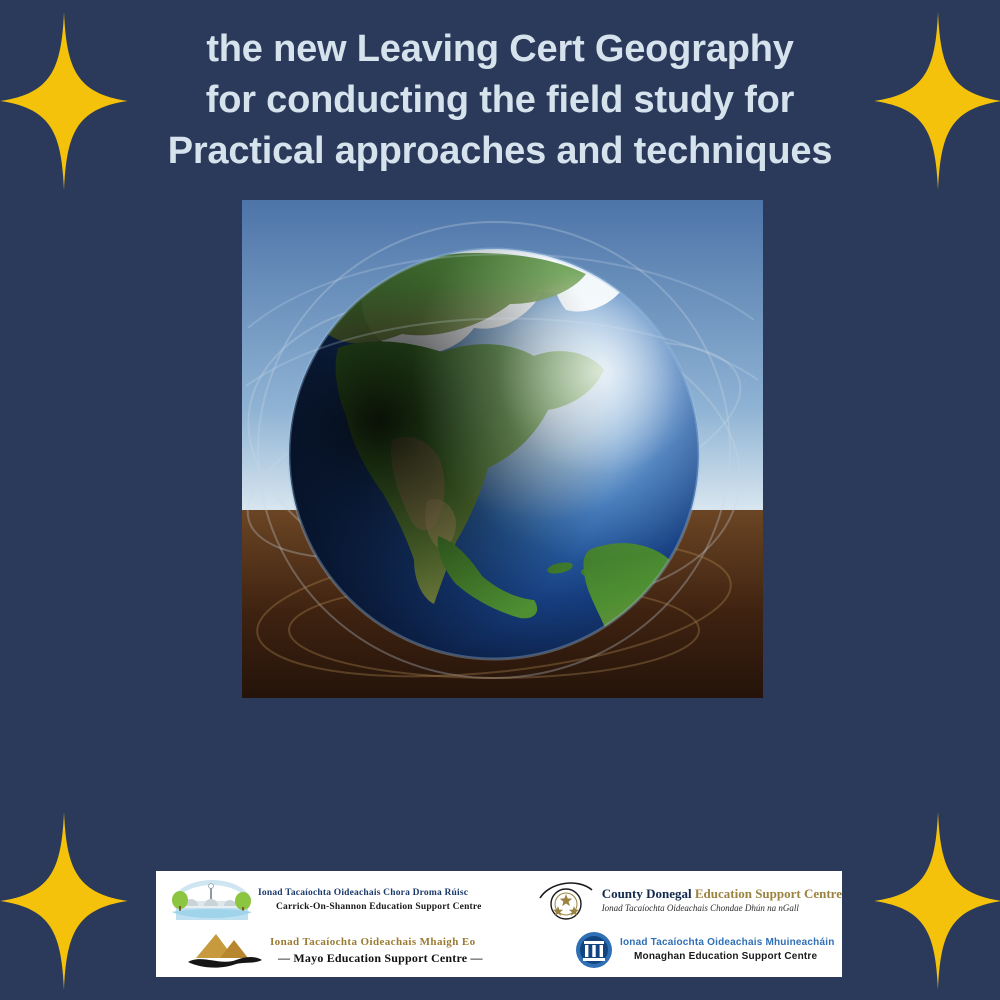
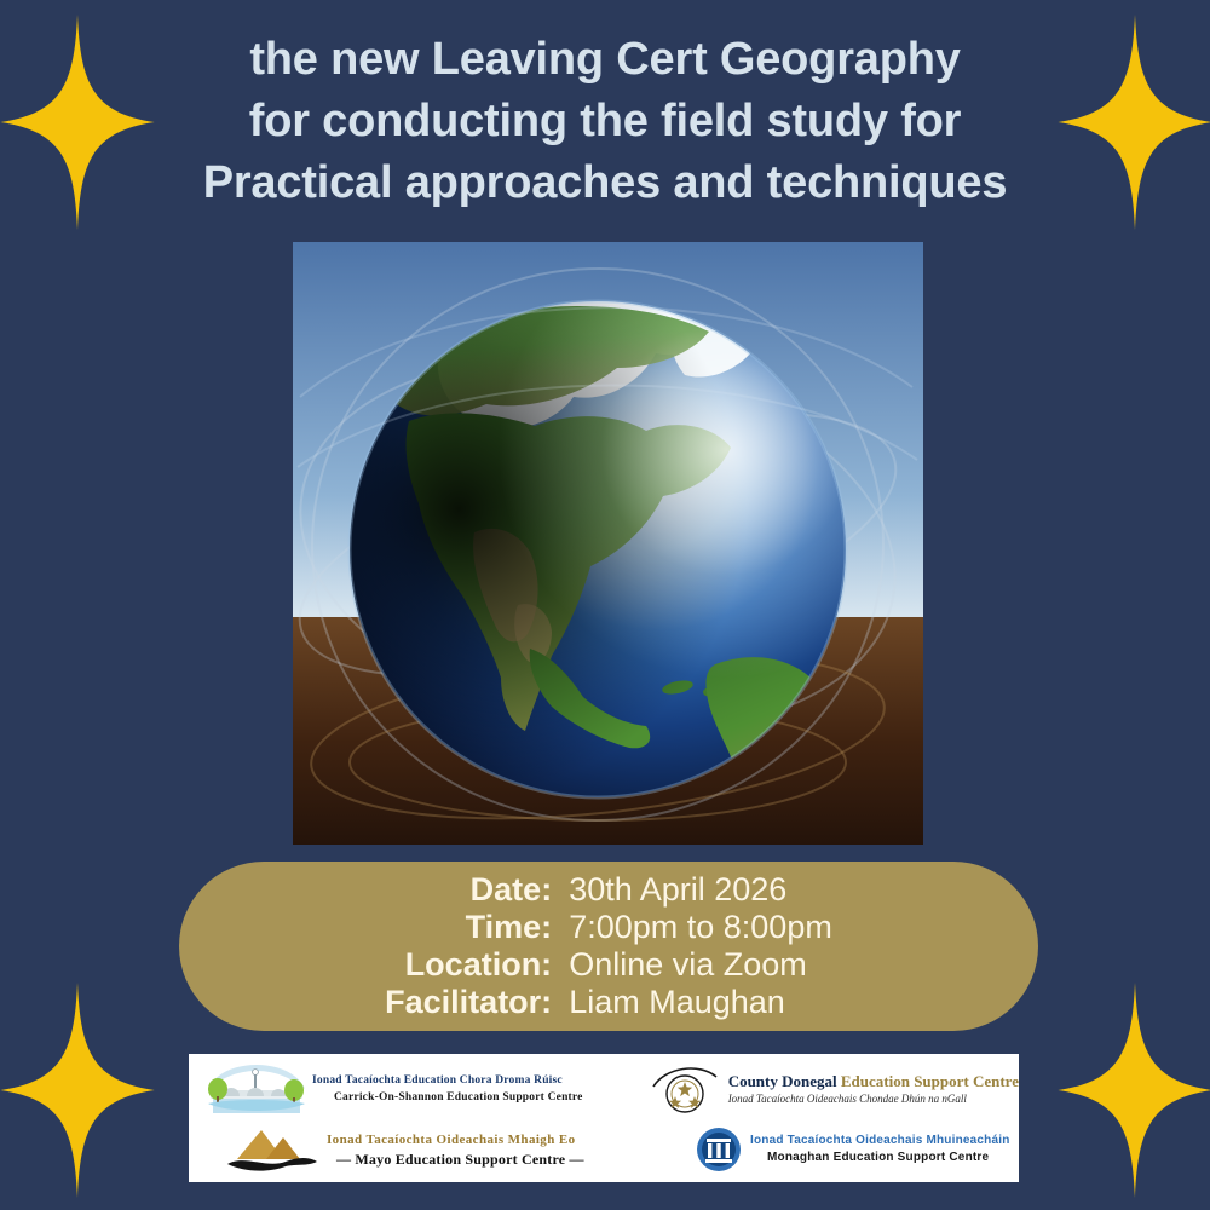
  the new Leaving Cert Geography
  for conducting the field study for
  Practical approaches and techniques
+ Date:	30th April 2026
+ Time:	7:00pm to 8:00pm
+ Location:	Online via Zoom
+ Facilitator:	Liam Maughan
- Ionad Tacaíochta Oideachais Chora Droma Rúisc
+ Ionad Tacaíochta Education Chora Droma Rúisc
  Carrick-On-Shannon Education Support Centre
  County Donegal Education Support Centre
  Ionad Tacaíochta Oideachais Chondae Dhún na nGall
  Ionad Tacaíochta Oideachais Mhaigh Eo
  — Mayo Education Support Centre —
  Ionad Tacaíochta Oideachais Mhuineacháin
  Monaghan Education Support Centre
